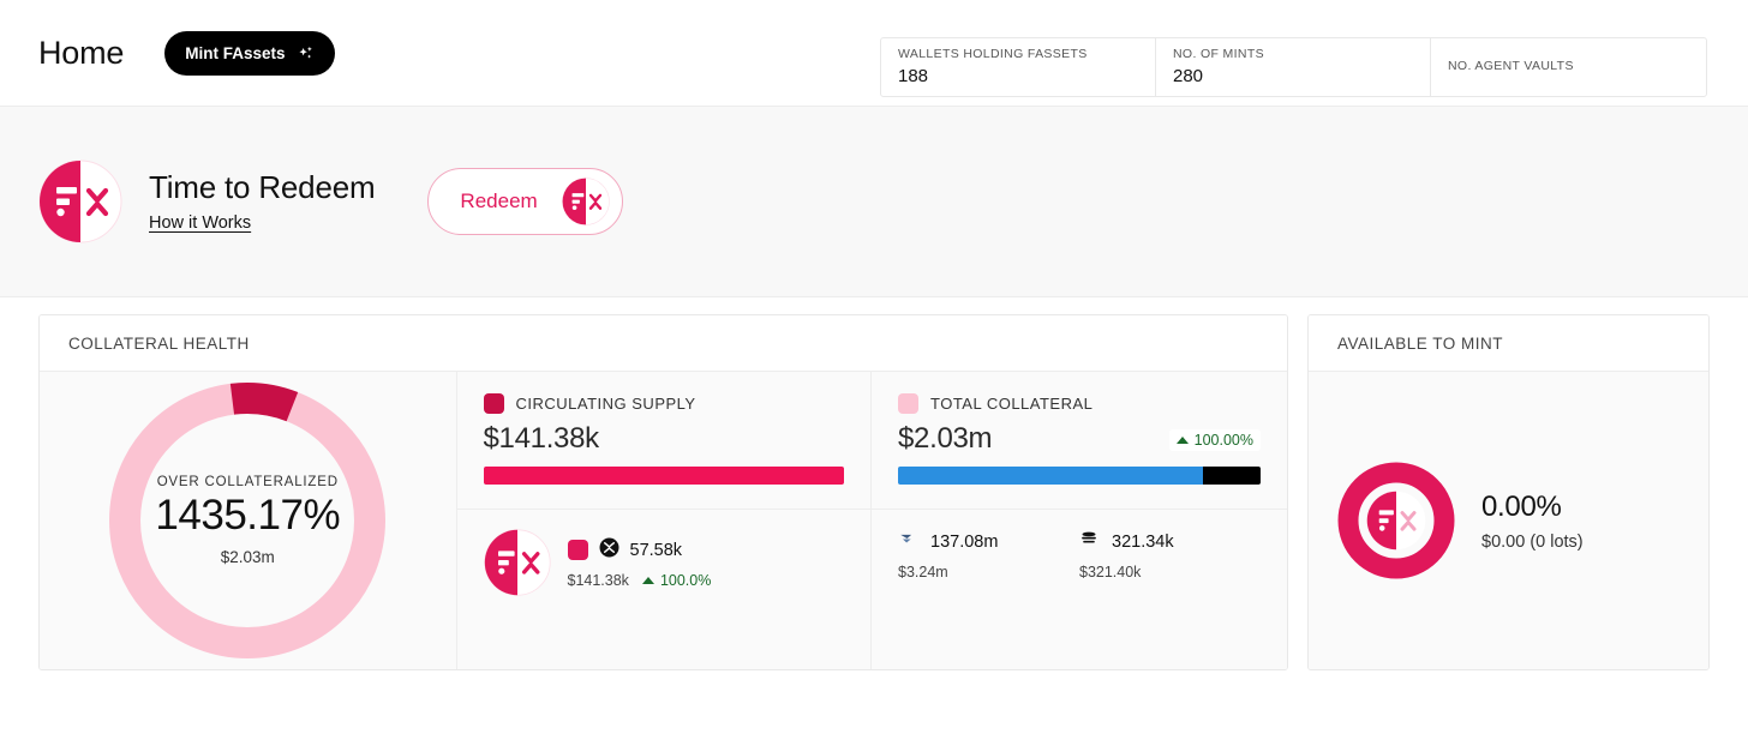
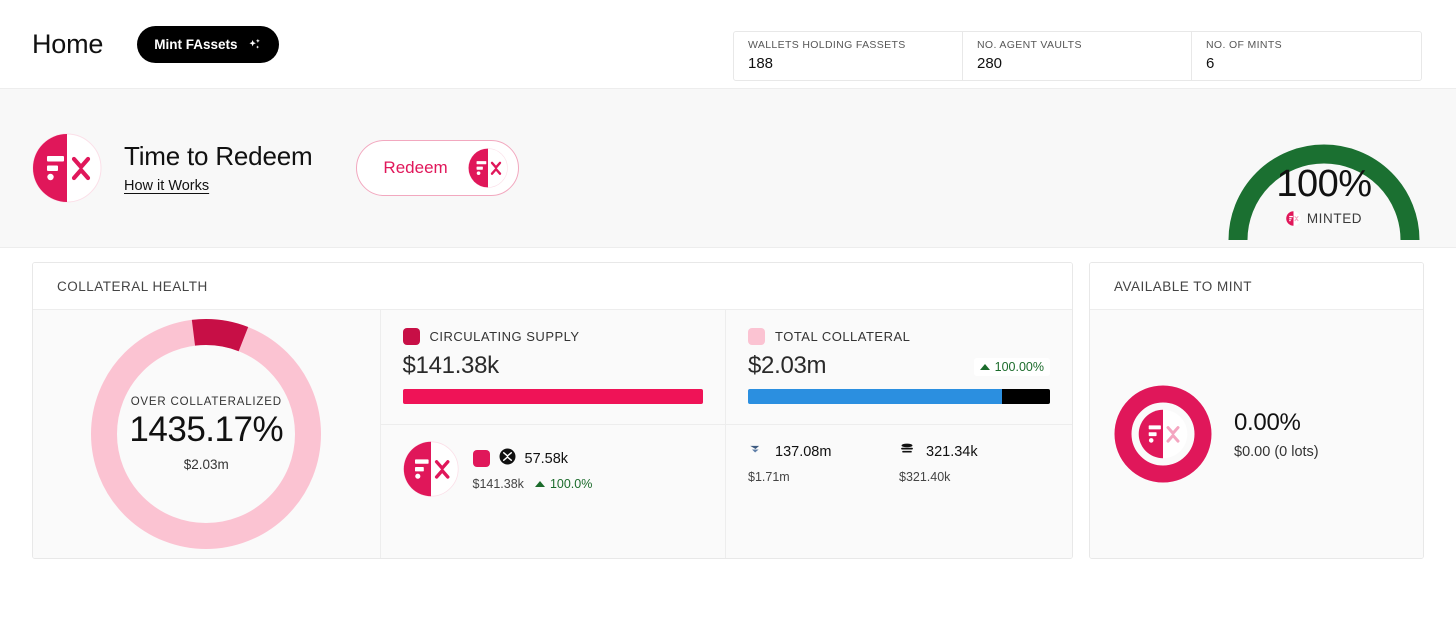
  Home
  Mint FAssets
  WALLETS HOLDING FASSETS
  188
- NO. OF MINTS
+ NO. AGENT VAULTS
  280
- NO. AGENT VAULTS
+ NO. OF MINTS
+ 6
  Time to Redeem
  How it Works
  Redeem
+ 100%
+ MINTED
  COLLATERAL HEALTH
  OVER COLLATERALIZED
  1435.17%
  $2.03m
  CIRCULATING SUPPLY
  $141.38k
  57.58k
  $141.38k
  100.0%
  TOTAL COLLATERAL
  $2.03m
  100.00%
  137.08m
- $3.24m
+ $1.71m
  321.34k
  $321.40k
  AVAILABLE TO MINT
  0.00%
  $0.00 (0 lots)
